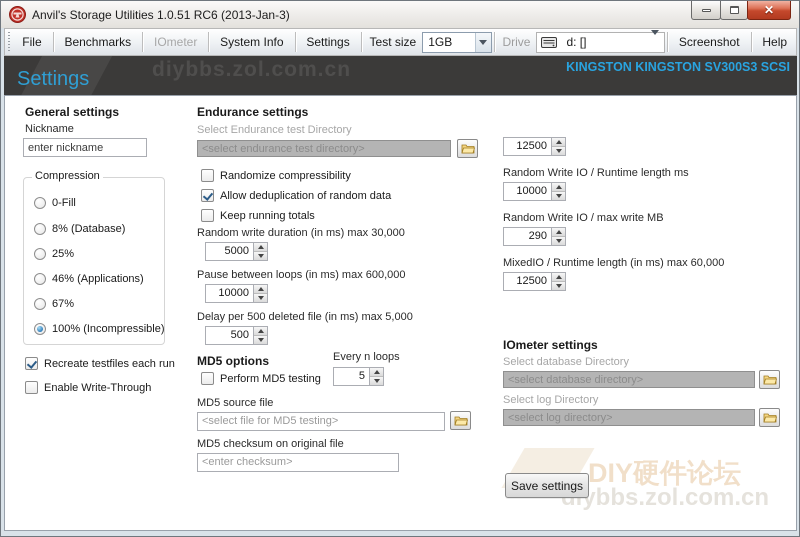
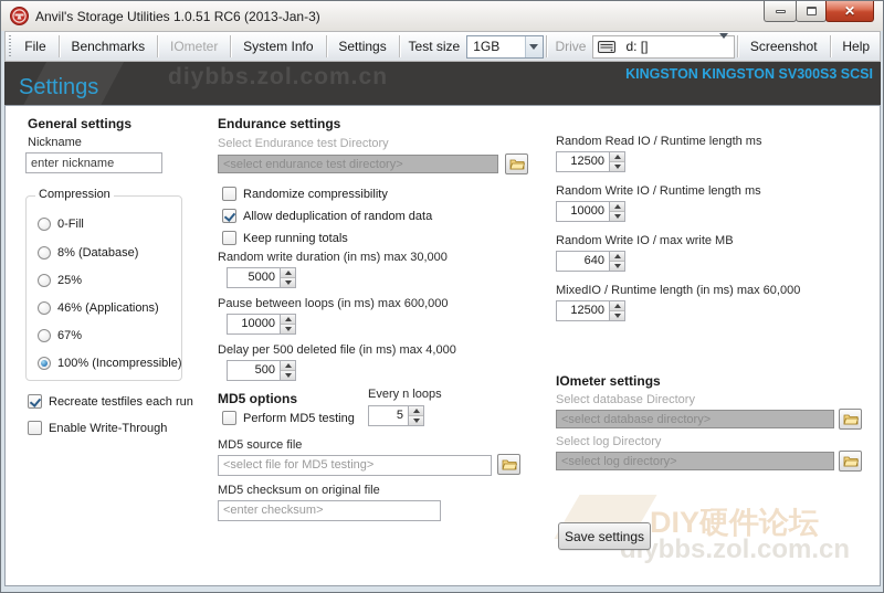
  Anvil's Storage Utilities 1.0.51 RC6 (2013-Jan-3)
  ✕
  File
  Benchmarks
  IOmeter
  System Info
  Settings
  Test size
  1GB
  Drive
  d: []
  Screenshot
  Help
  Settings
  KINGSTON KINGSTON SV300S3 SCSI
  General settings
  Nickname
  enter nickname
  Compression
  0-Fill
  8% (Database)
  25%
  46% (Applications)
  67%
  100% (Incompressible)
  Recreate testfiles each run
  Enable Write-Through
  Endurance settings
  Select Endurance test Directory
  <select endurance test directory>
  Randomize compressibility
  Allow deduplication of random data
  Keep running totals
  Random write duration (in ms) max 30,000
  5000
  Pause between loops (in ms) max 600,000
  10000
- Delay per 500 deleted file (in ms) max 5,000
+ Delay per 500 deleted file (in ms) max 4,000
  500
  MD5 options
  Every n loops
  Perform MD5 testing
  5
  MD5 source file
  <select file for MD5 testing>
  MD5 checksum on original file
  <enter checksum>
+ Random Read IO / Runtime length ms
  12500
  Random Write IO / Runtime length ms
  10000
  Random Write IO / max write MB
- 290
+ 640
  MixedIO / Runtime length (in ms) max 60,000
  12500
  IOmeter settings
  Select database Directory
  <select database directory>
  Select log Directory
  <select log directory>
  DIY硬件论坛
  ybbs.zol.com.cn
  Save settings
